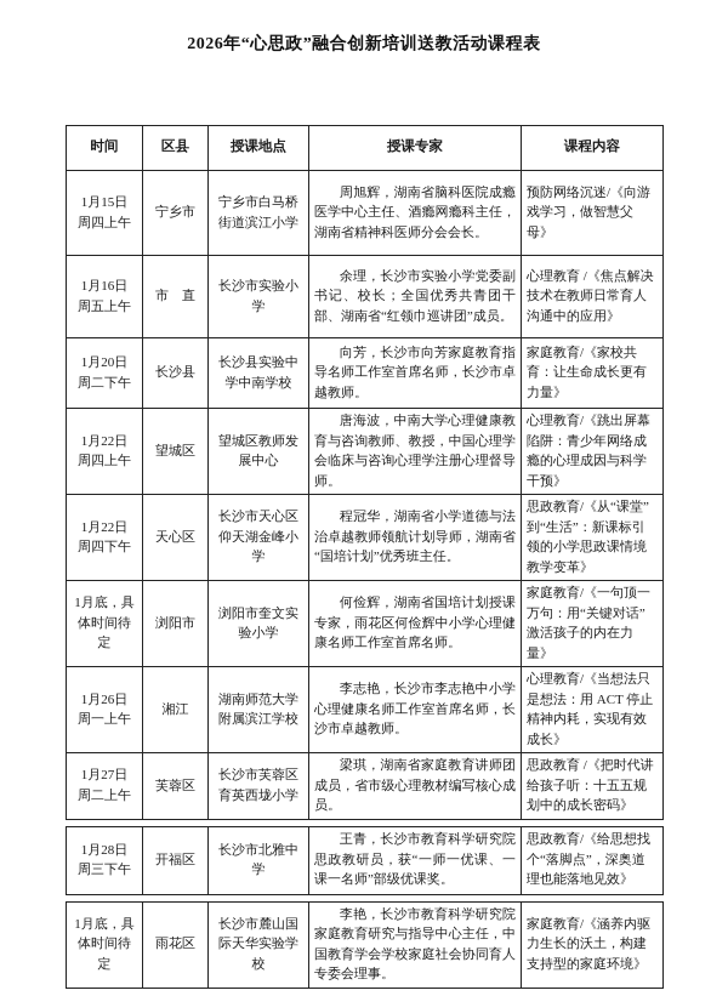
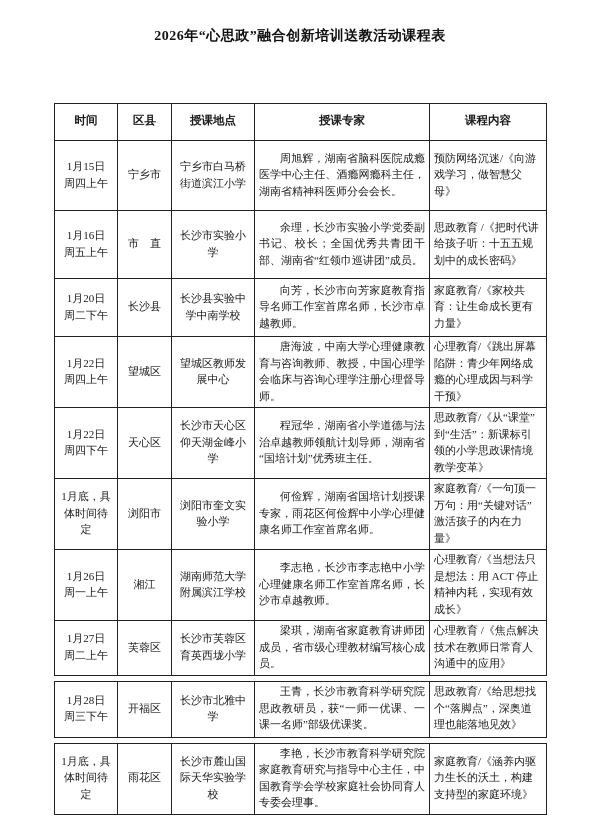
  2026年“心思政”融合创新培训送教活动课程表
  时间	区县	授课地点	授课专家	课程内容
  1月15日 周四上午	宁乡市	宁乡市白马桥街道滨江小学	周旭辉，湖南省脑科医院成瘾医学中心主任、酒瘾网瘾科主任，湖南省精神科医师分会会长。	预防网络沉迷/《向游戏学习，做智慧父母》
- 1月16日 周五上午	市 直	长沙市实验小学	余理，长沙市实验小学党委副书记、校长；全国优秀共青团干部、湖南省“红领巾巡讲团”成员。	心理教育 /《焦点解决技术在教师日常育人沟通中的应用》
+ 1月16日 周五上午	市 直	长沙市实验小学	余理，长沙市实验小学党委副书记、校长；全国优秀共青团干部、湖南省“红领巾巡讲团”成员。	思政教育 /《把时代讲给孩子听：十五五规划中的成长密码》
  1月20日 周二下午	长沙县	长沙县实验中学中南学校	向芳，长沙市向芳家庭教育指导名师工作室首席名师，长沙市卓越教师。	家庭教育/《家校共育：让生命成长更有力量》
  1月22日 周四上午	望城区	望城区教师发展中心	唐海波，中南大学心理健康教育与咨询教师、教授，中国心理学会临床与咨询心理学注册心理督导师。	心理教育/《跳出屏幕陷阱：青少年网络成瘾的心理成因与科学干预》
  1月22日 周四下午	天心区	长沙市天心区仰天湖金峰小学	程冠华，湖南省小学道德与法治卓越教师领航计划导师，湖南省“国培计划”优秀班主任。	思政教育/《从“课堂”到“生活”：新课标引领的小学思政课情境教学变革》
  1月底，具体时间待定	浏阳市	浏阳市奎文实验小学	何俭辉，湖南省国培计划授课专家，雨花区何俭辉中小学心理健康名师工作室首席名师。	家庭教育/《一句顶一万句：用“关键对话”激活孩子的内在力量》
  1月26日 周一上午	湘江	湖南师范大学附属滨江学校	李志艳，长沙市李志艳中小学心理健康名师工作室首席名师，长沙市卓越教师。	心理教育/《当想法只是想法：用 ACT 停止精神内耗，实现有效成长》
- 1月27日 周二上午	芙蓉区	长沙市芙蓉区育英西垅小学	梁琪，湖南省家庭教育讲师团成员，省市级心理教材编写核心成员。	思政教育 /《把时代讲给孩子听：十五五规划中的成长密码》
+ 1月27日 周二上午	芙蓉区	长沙市芙蓉区育英西垅小学	梁琪，湖南省家庭教育讲师团成员，省市级心理教材编写核心成员。	心理教育 /《焦点解决技术在教师日常育人沟通中的应用》
  1月28日 周三下午	开福区	长沙市北雅中学	王青，长沙市教育科学研究院思政教研员，获“一师一优课、一课一名师”部级优课奖。	思政教育/《给思想找个“落脚点”，深奥道理也能落地见效》
  1月底，具体时间待定	雨花区	长沙市麓山国际天华实验学校	李艳，长沙市教育科学研究院家庭教育研究与指导中心主任，中国教育学会学校家庭社会协同育人专委会理事。	家庭教育/《涵养内驱力生长的沃土，构建支持型的家庭环境》
